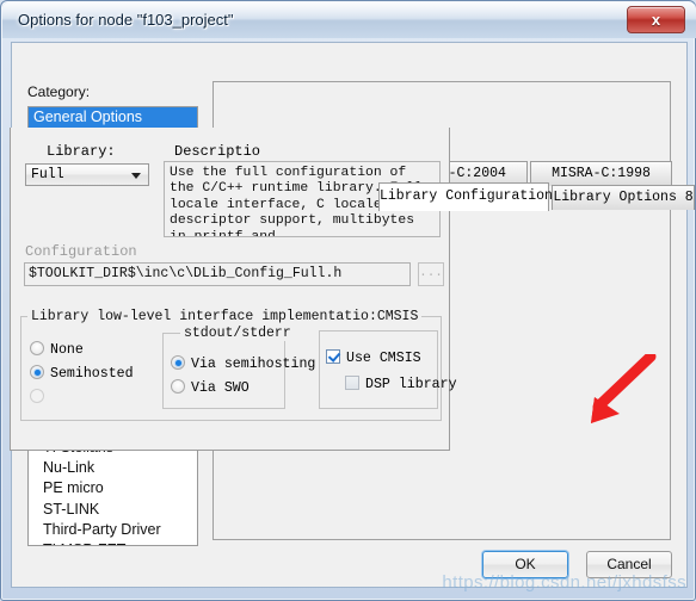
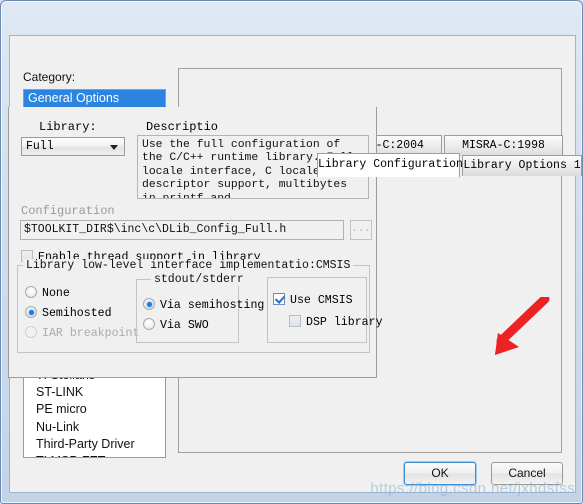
- Options for node "f103_project"
- x
  Category:
  General Options
- Nu-Link
+ ST-LINK
  PE micro
- ST-LINK
+ Nu-Link
  Third-Party Driver
  MISRA-C:1998
  Library Configuration
- Library Options 8
+ Library Options 1
  Library:
  Full
  Descriptio
  Use the full configuration of the C/C++ runtime library locale interface, C local descriptor support, multibytes in printf and
  Configuration
  $TOOLKIT_DIR$\inc\c\DLib_Config_Full.h
  ...
+ Enable thread support in library
  Library low-level interface implementatio:CMSIS
  None
  Semihosted
+ IAR breakpoint
  stdout/stderr
  Via semihosting
  Via SWO
  Use CMSIS
  DSP library
  OK
  Cancel
  https://blog.csdn.net/jxhdsfss
